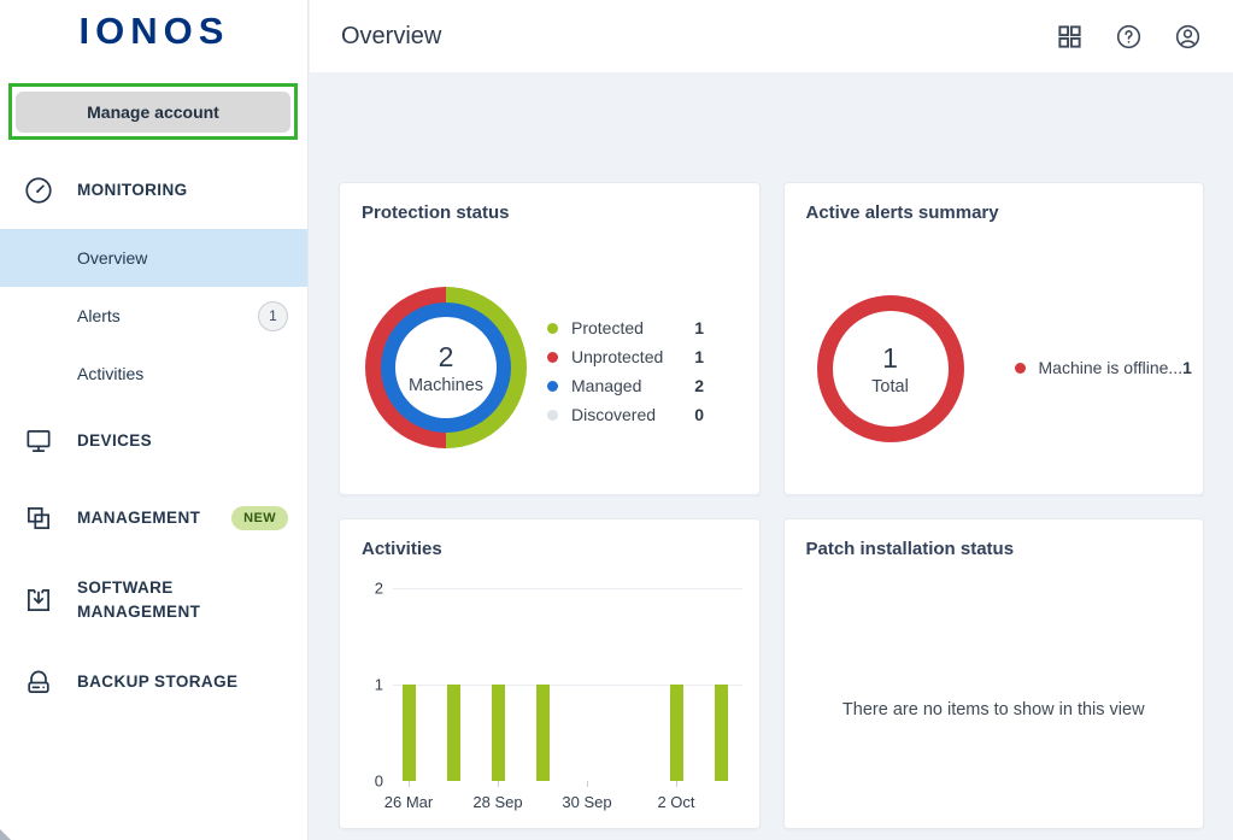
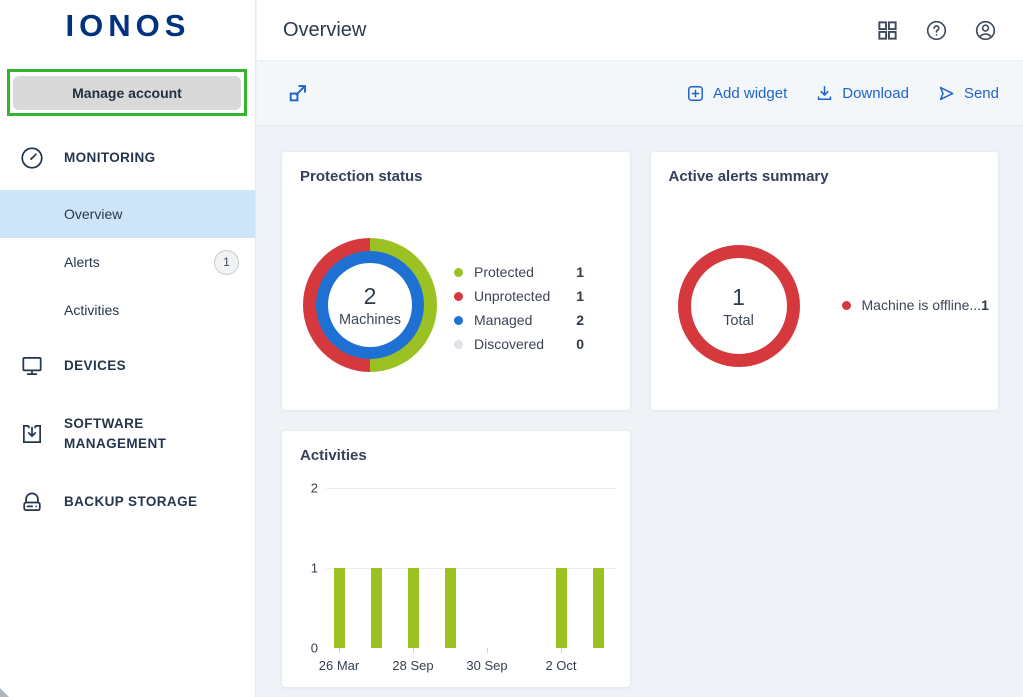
  IONOS
  Manage account
  MONITORING
  Overview
  Alerts
  1
  Activities
  DEVICES
- MANAGEMENT
- NEW
  SOFTWARE MANAGEMENT
  BACKUP STORAGE
  Overview
+ Add widget
+ Download
+ Send
  Protection status
  2
  Machines
  Protected
  1
  Unprotected
  1
  Managed
  2
  Discovered
  0
  Active alerts summary
  1
  Total
  Machine is offline...
  1
  Activities
  0
  1
  2
  26 Mar
  28 Sep
  30 Sep
  2 Oct
- Patch installation status
- There are no items to show in this view
